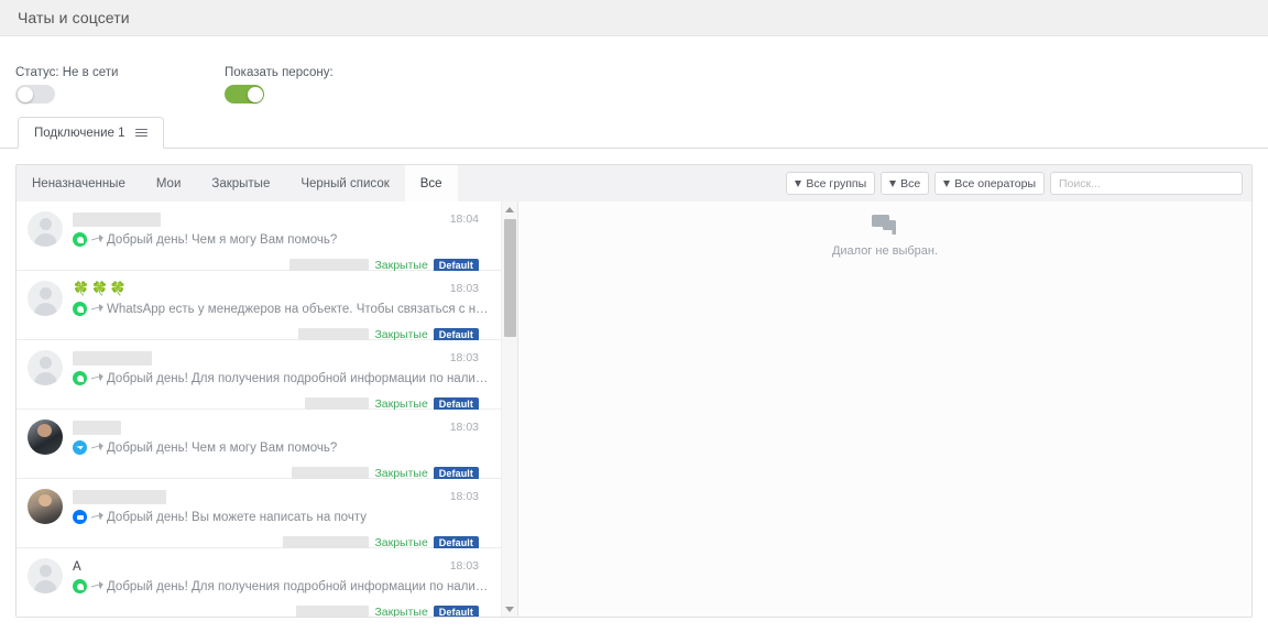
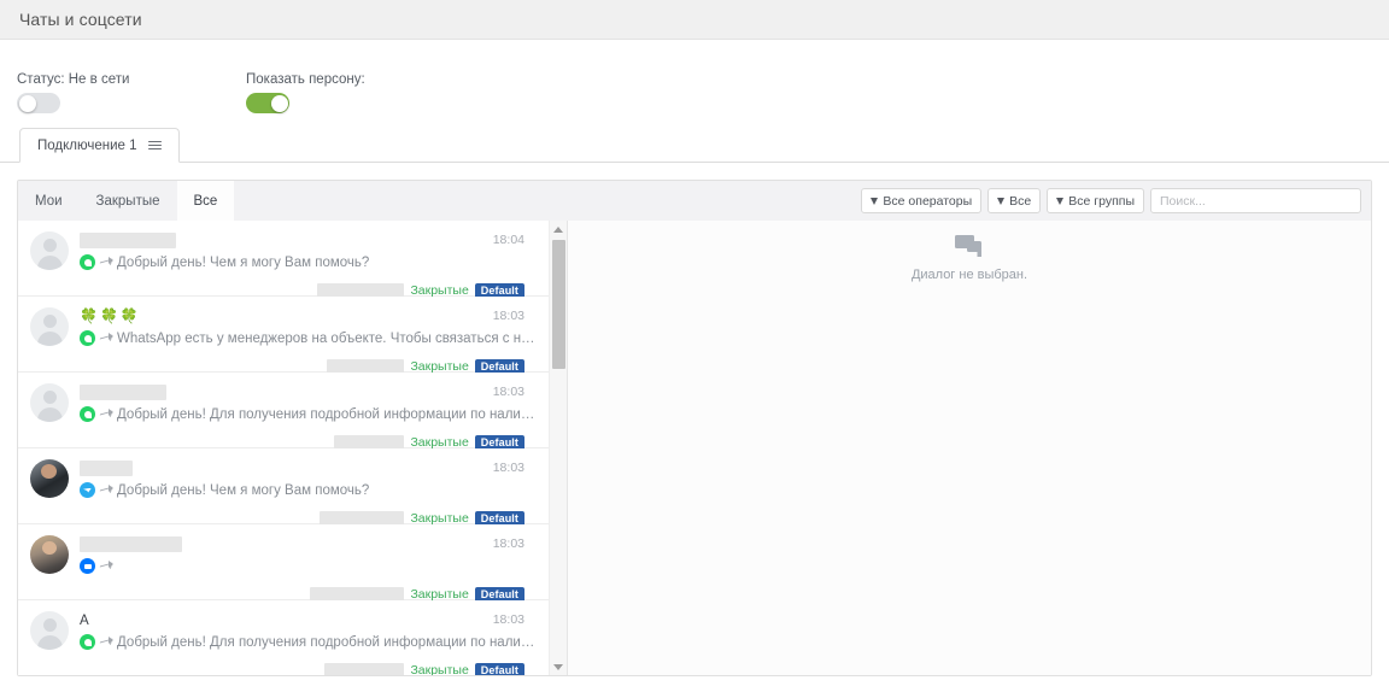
  Чаты и соцсети
  Статус: Не в сети
  Показать персону:
  Подключение 1
- Неназначенные
  Мои
  Закрытые
- Черный список
  Все
- Все группы
+ Все операторы
  Все
- Все операторы
+ Все группы
  Поиск...
  Добрый день! Чем я могу Вам помочь?
  18:04
  Закрытые
  Default
  🍀🍀🍀
  WhatsApp есть у менеджеров на объекте. Чтобы связаться с ним
  18:03
  Закрытые
  Default
  Добрый день! Для получения подробной информации по наличи
  18:03
  Закрытые
  Default
  Добрый день! Чем я могу Вам помочь?
  18:03
  Закрытые
  Default
- Добрый день! Вы можете написать на почту
  18:03
  Закрытые
  Default
  А
  Добрый день! Для получения подробной информации по наличи
  18:03
  Закрытые
  Default
  Диалог не выбран.
